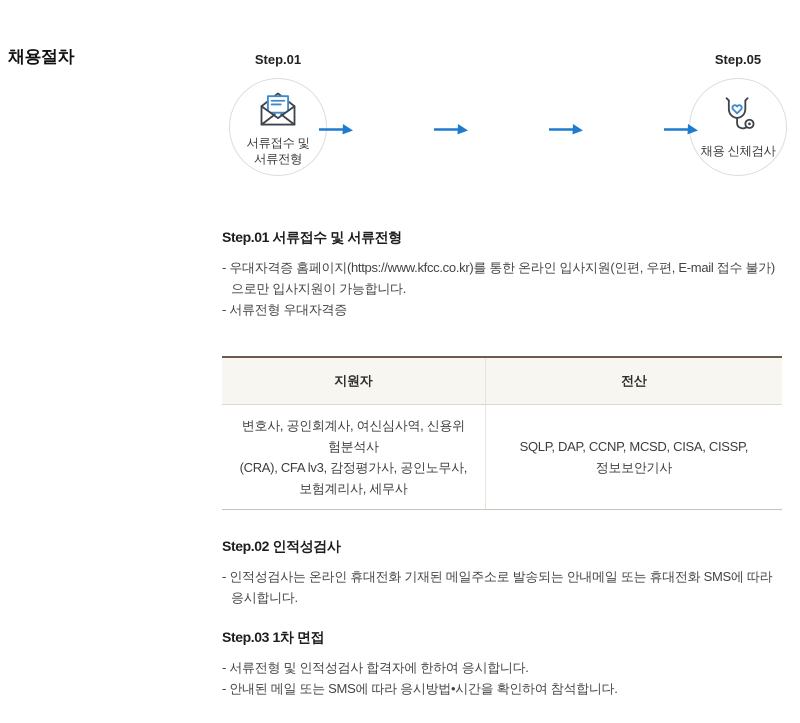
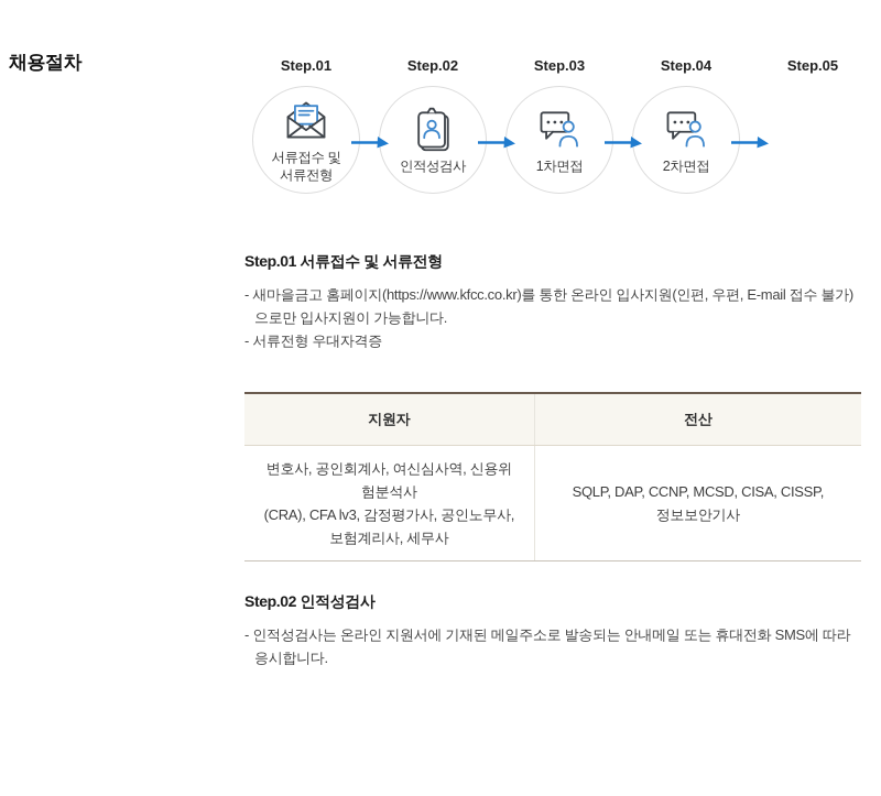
  채용절차
  Step.01
  서류접수 및
  서류전형
+ Step.02
+ 인적성검사
+ Step.03
+ 1차면접
+ Step.04
+ 2차면접
  Step.05
- 채용 신체검사
  Step.01 서류접수 및 서류전형
- - 우대자격증 홈페이지(https://www.kfcc.co.kr)를 통한 온라인 입사지원(인편, 우편, E-mail 접수 불가)으로만 입사지원이 가능합니다.
+ - 새마을금고 홈페이지(https://www.kfcc.co.kr)를 통한 온라인 입사지원(인편, 우편, E-mail 접수 불가)으로만 입사지원이 가능합니다.
  - 서류전형 우대자격증
  지원자	전산
  변호사, 공인회계사, 여신심사역, 신용위험분석사 (CRA), CFA lv3, 감정평가사, 공인노무사, 보험계리사, 세무사	SQLP, DAP, CCNP, MCSD, CISA, CISSP, 정보보안기사
  Step.02 인적성검사
- - 인적성검사는 온라인 휴대전화 기재된 메일주소로 발송되는 안내메일 또는 휴대전화 SMS에 따라 응시합니다.
+ - 인적성검사는 온라인 지원서에 기재된 메일주소로 발송되는 안내메일 또는 휴대전화 SMS에 따라 응시합니다.
- Step.03 1차 면접
- - 서류전형 및 인적성검사 합격자에 한하여 응시합니다.
- - 안내된 메일 또는 SMS에 따라 응시방법•시간을 확인하여 참석합니다.
